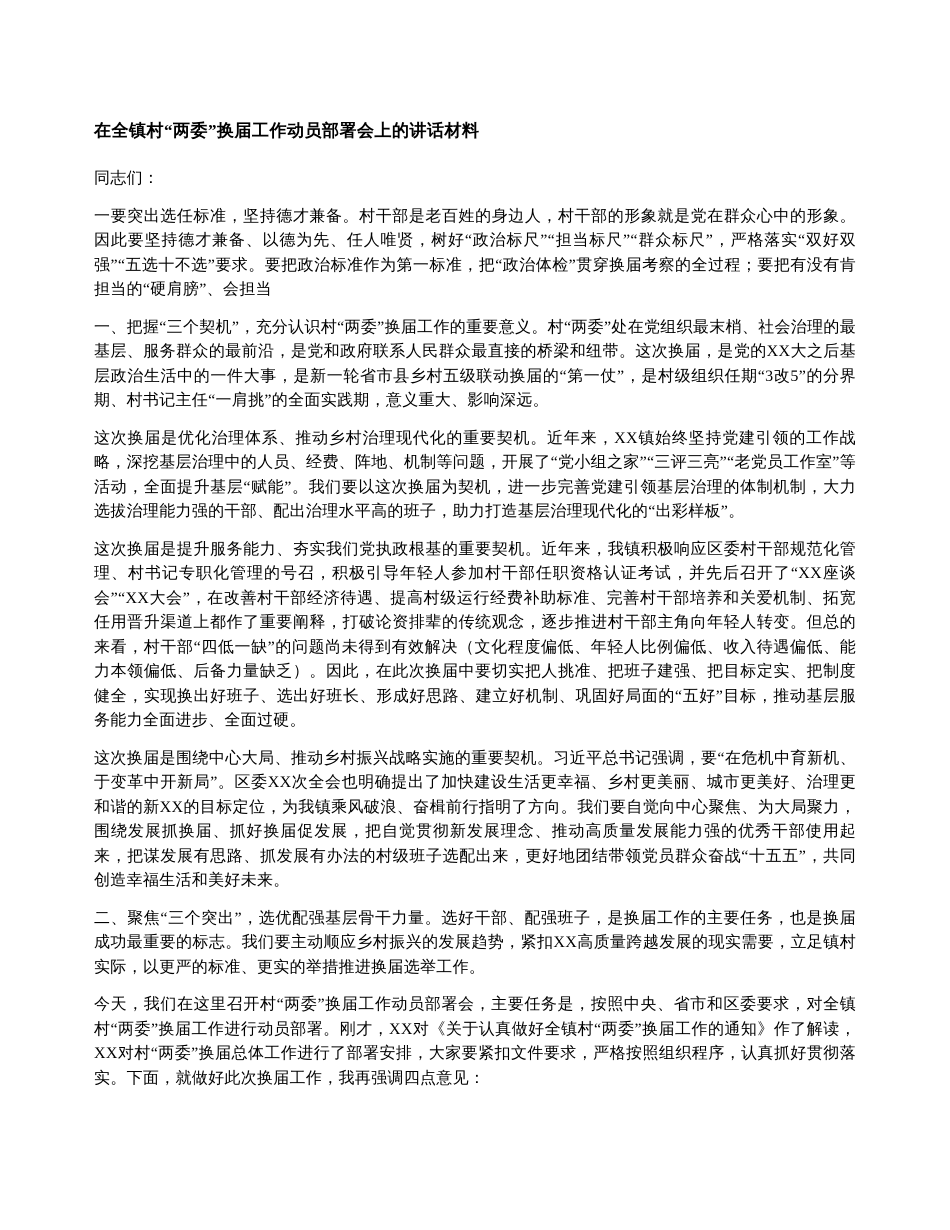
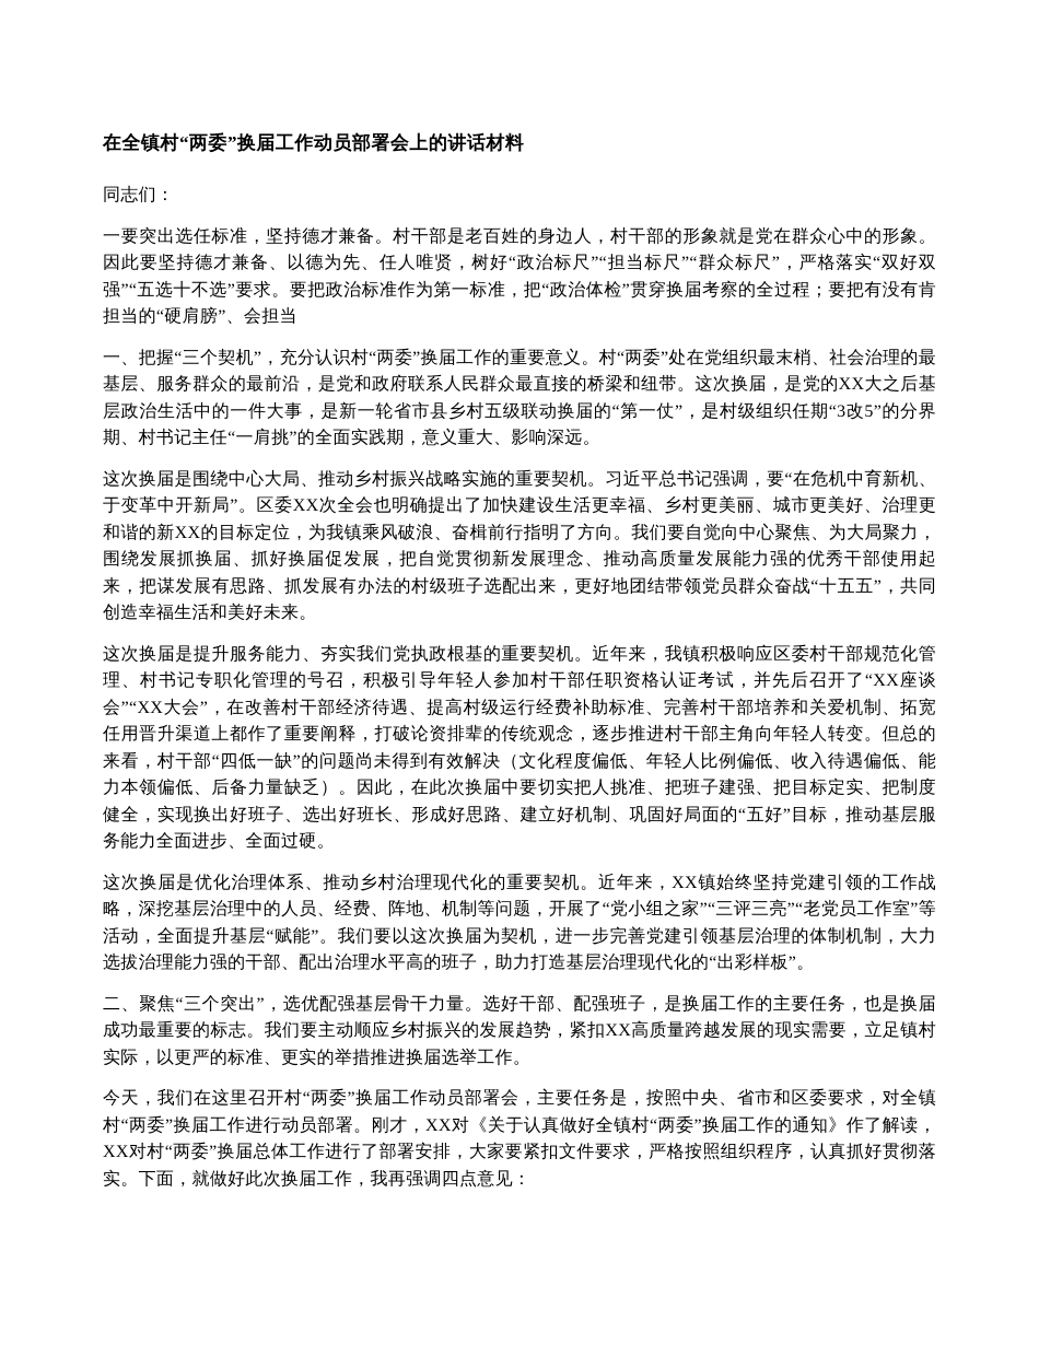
  在全镇村“两委”换届工作动员部署会上的讲话材料
  同志们：
  一要突出选任标准，坚持德才兼备。村干部是老百姓的身边人，村干部的形象就是党在群众心中的形象。因此要坚持德才兼备、以德为先、任人唯贤，树好“政治标尺”“担当标尺”“群众标尺”，严格落实“双好双强”“五选十不选”要求。要把政治标准作为第一标准，把“政治体检”贯穿换届考察的全过程；要把有没有肯担当的“硬肩膀”、会担当
  一、把握“三个契机”，充分认识村“两委”换届工作的重要意义。村“两委”处在党组织最末梢、社会治理的最基层、服务群众的最前沿，是党和政府联系人民群众最直接的桥梁和纽带。这次换届，是党的XX大之后基层政治生活中的一件大事，是新一轮省市县乡村五级联动换届的“第一仗”，是村级组织任期“3改5”的分界期、村书记主任“一肩挑”的全面实践期，意义重大、影响深远。
- 这次换届是优化治理体系、推动乡村治理现代化的重要契机。近年来，XX镇始终坚持党建引领的工作战略，深挖基层治理中的人员、经费、阵地、机制等问题，开展了“党小组之家”“三评三亮”“老党员工作室”等活动，全面提升基层“赋能”。我们要以这次换届为契机，进一步完善党建引领基层治理的体制机制，大力选拔治理能力强的干部、配出治理水平高的班子，助力打造基层治理现代化的“出彩样板”。
+ 这次换届是围绕中心大局、推动乡村振兴战略实施的重要契机。习近平总书记强调，要“在危机中育新机、于变革中开新局”。区委XX次全会也明确提出了加快建设生活更幸福、乡村更美丽、城市更美好、治理更和谐的新XX的目标定位，为我镇乘风破浪、奋楫前行指明了方向。我们要自觉向中心聚焦、为大局聚力，围绕发展抓换届、抓好换届促发展，把自觉贯彻新发展理念、推动高质量发展能力强的优秀干部使用起来，把谋发展有思路、抓发展有办法的村级班子选配出来，更好地团结带领党员群众奋战“十五五”，共同创造幸福生活和美好未来。
  这次换届是提升服务能力、夯实我们党执政根基的重要契机。近年来，我镇积极响应区委村干部规范化管理、村书记专职化管理的号召，积极引导年轻人参加村干部任职资格认证考试，并先后召开了“XX座谈会”“XX大会”，在改善村干部经济待遇、提高村级运行经费补助标准、完善村干部培养和关爱机制、拓宽任用晋升渠道上都作了重要阐释，打破论资排辈的传统观念，逐步推进村干部主角向年轻人转变。但总的来看，村干部“四低一缺”的问题尚未得到有效解决（文化程度偏低、年轻人比例偏低、收入待遇偏低、能力本领偏低、后备力量缺乏）。因此，在此次换届中要切实把人挑准、把班子建强、把目标定实、把制度健全，实现换出好班子、选出好班长、形成好思路、建立好机制、巩固好局面的“五好”目标，推动基层服务能力全面进步、全面过硬。
- 这次换届是围绕中心大局、推动乡村振兴战略实施的重要契机。习近平总书记强调，要“在危机中育新机、于变革中开新局”。区委XX次全会也明确提出了加快建设生活更幸福、乡村更美丽、城市更美好、治理更和谐的新XX的目标定位，为我镇乘风破浪、奋楫前行指明了方向。我们要自觉向中心聚焦、为大局聚力，围绕发展抓换届、抓好换届促发展，把自觉贯彻新发展理念、推动高质量发展能力强的优秀干部使用起来，把谋发展有思路、抓发展有办法的村级班子选配出来，更好地团结带领党员群众奋战“十五五”，共同创造幸福生活和美好未来。
+ 这次换届是优化治理体系、推动乡村治理现代化的重要契机。近年来，XX镇始终坚持党建引领的工作战略，深挖基层治理中的人员、经费、阵地、机制等问题，开展了“党小组之家”“三评三亮”“老党员工作室”等活动，全面提升基层“赋能”。我们要以这次换届为契机，进一步完善党建引领基层治理的体制机制，大力选拔治理能力强的干部、配出治理水平高的班子，助力打造基层治理现代化的“出彩样板”。
  二、聚焦“三个突出”，选优配强基层骨干力量。选好干部、配强班子，是换届工作的主要任务，也是换届成功最重要的标志。我们要主动顺应乡村振兴的发展趋势，紧扣XX高质量跨越发展的现实需要，立足镇村实际，以更严的标准、更实的举措推进换届选举工作。
  今天，我们在这里召开村“两委”换届工作动员部署会，主要任务是，按照中央、省市和区委要求，对全镇村“两委”换届工作进行动员部署。刚才，XX对《关于认真做好全镇村“两委”换届工作的通知》作了解读，XX对村“两委”换届总体工作进行了部署安排，大家要紧扣文件要求，严格按照组织程序，认真抓好贯彻落实。下面，就做好此次换届工作，我再强调四点意见：
